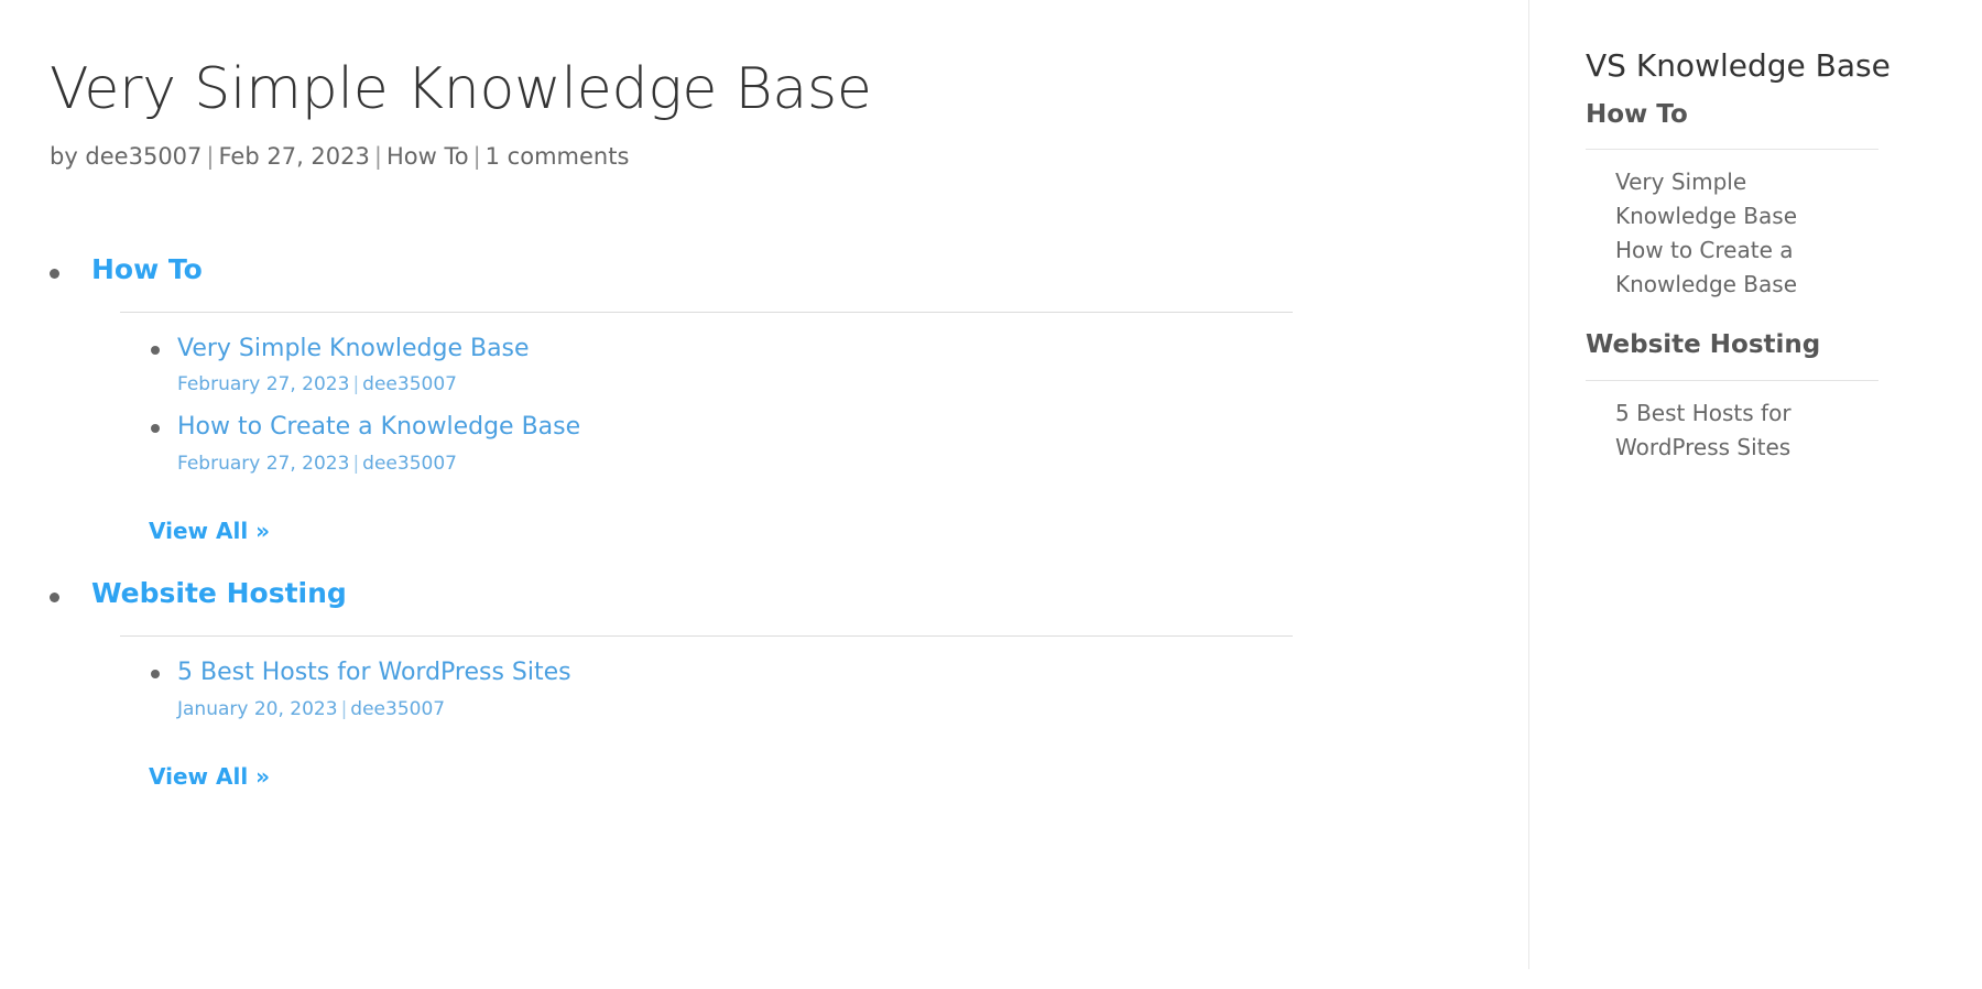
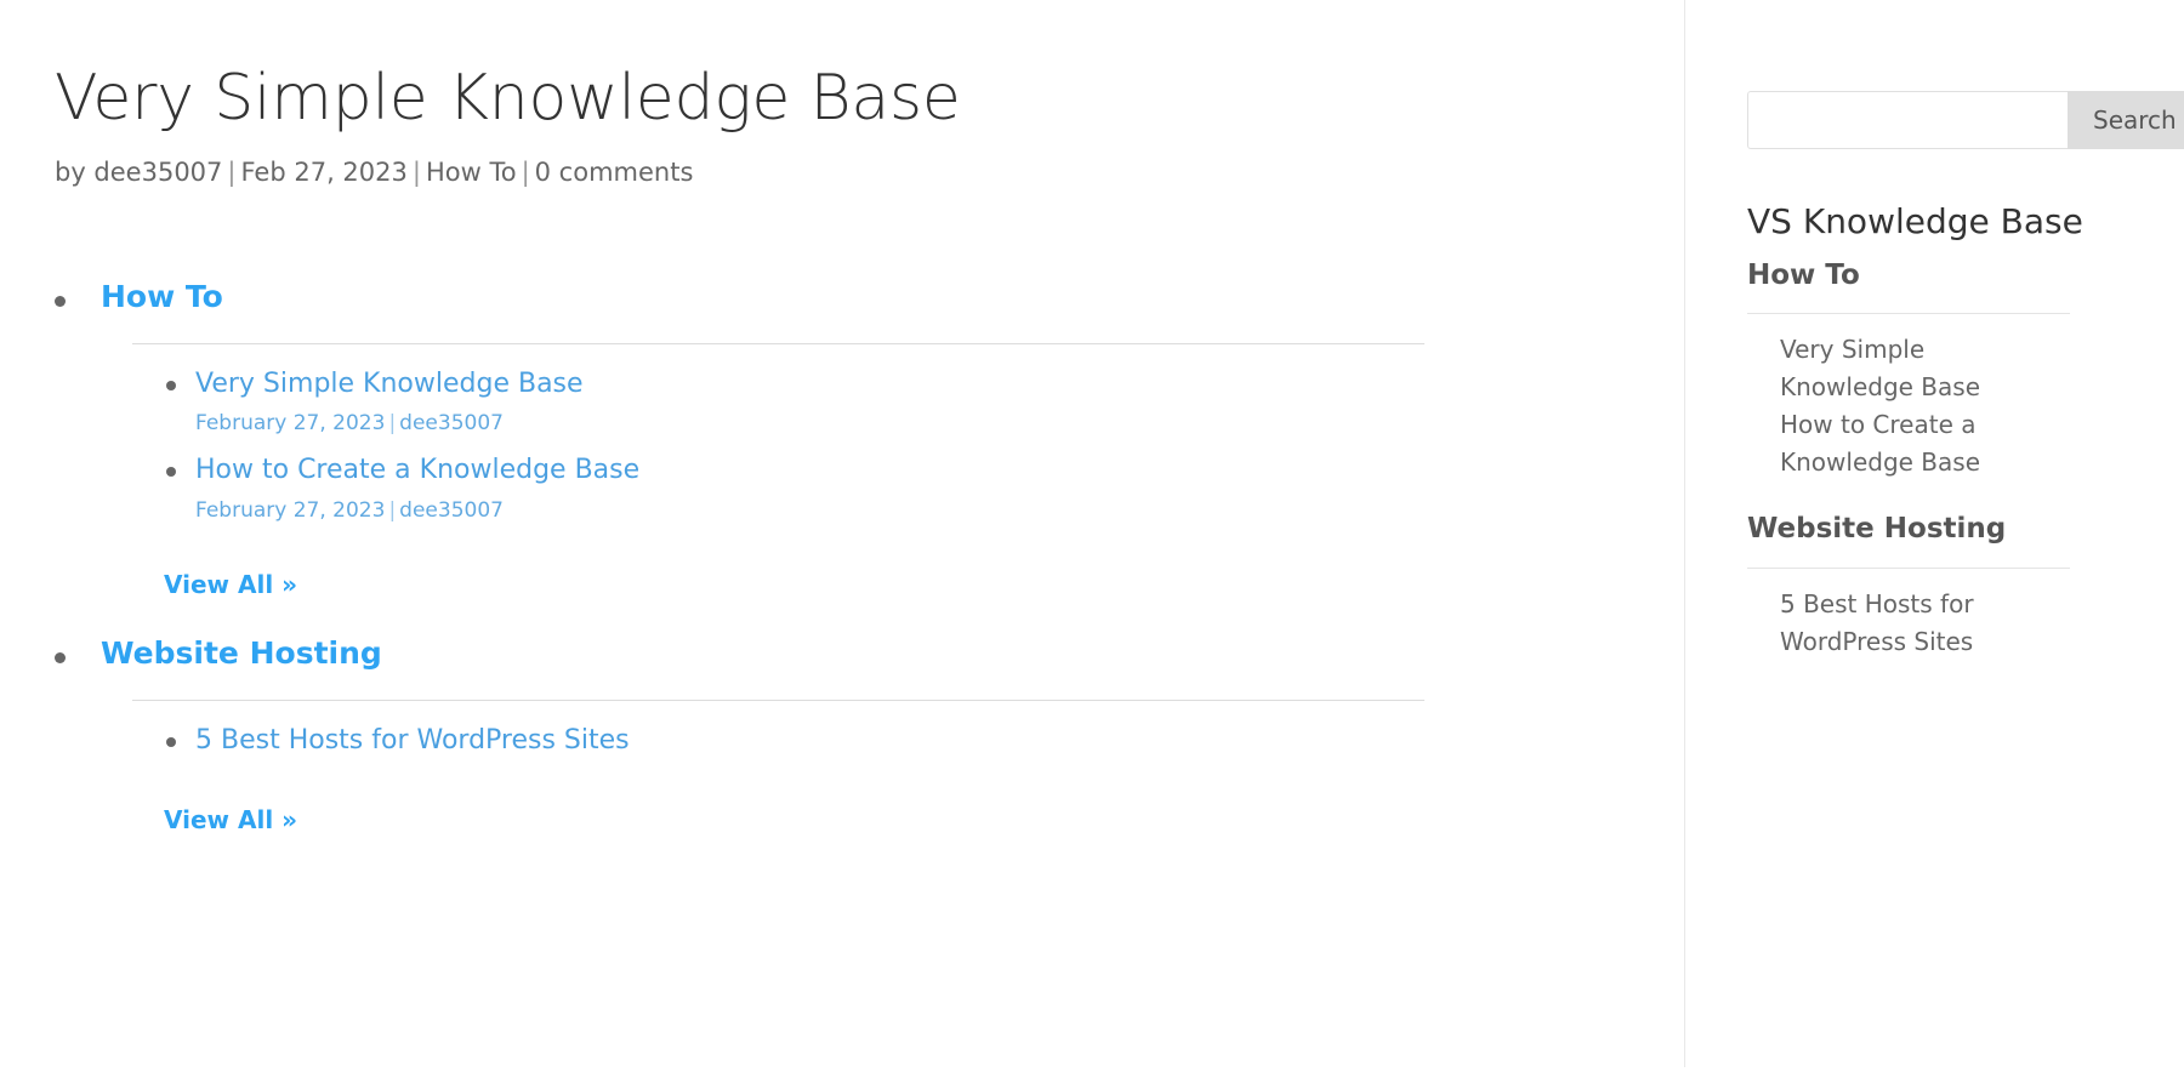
  Very Simple Knowledge Base
- by dee35007 | Feb 27, 2023 | How To | 1 comments
+ by dee35007 | Feb 27, 2023 | How To | 0 comments
  How To
  Very Simple Knowledge Base
  February 27, 2023 | dee35007
  How to Create a Knowledge Base
  February 27, 2023 | dee35007
  View All »
  Website Hosting
  5 Best Hosts for WordPress Sites
- January 20, 2023 | dee35007
  View All »
+ Search
  VS Knowledge Base
  How To
  Very Simple Knowledge Base
  How to Create a Knowledge Base
  Website Hosting
  5 Best Hosts for WordPress Sites
